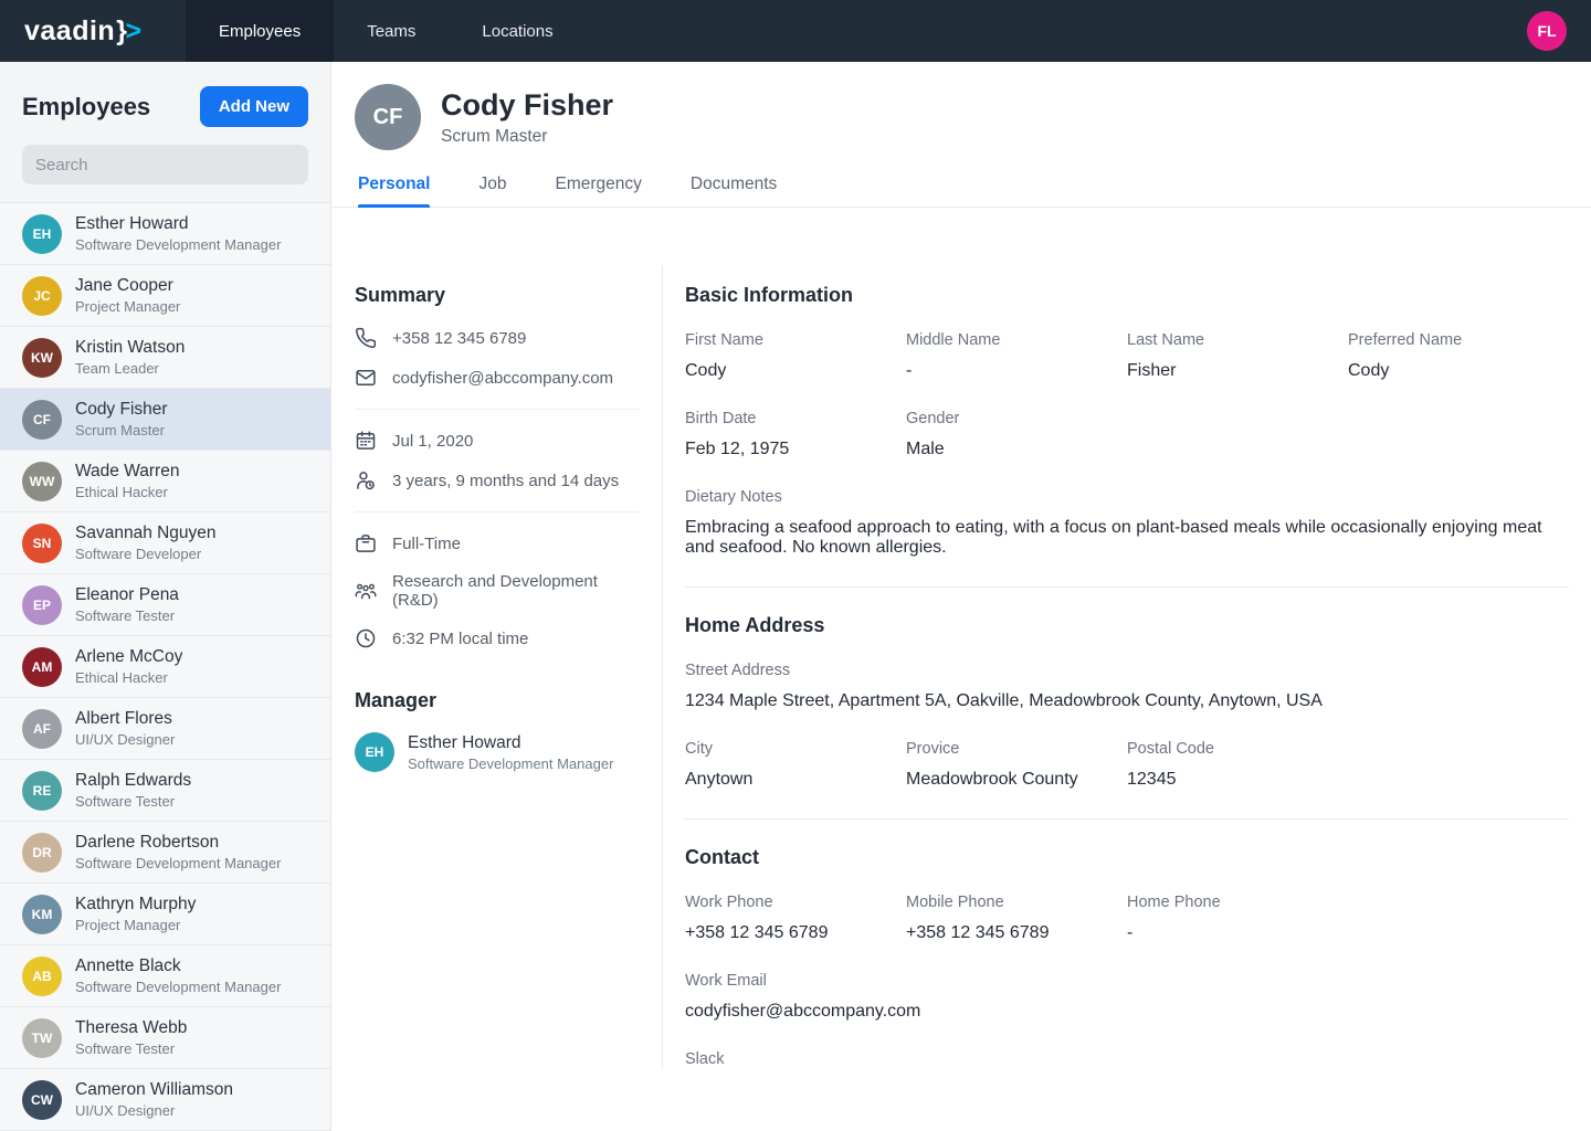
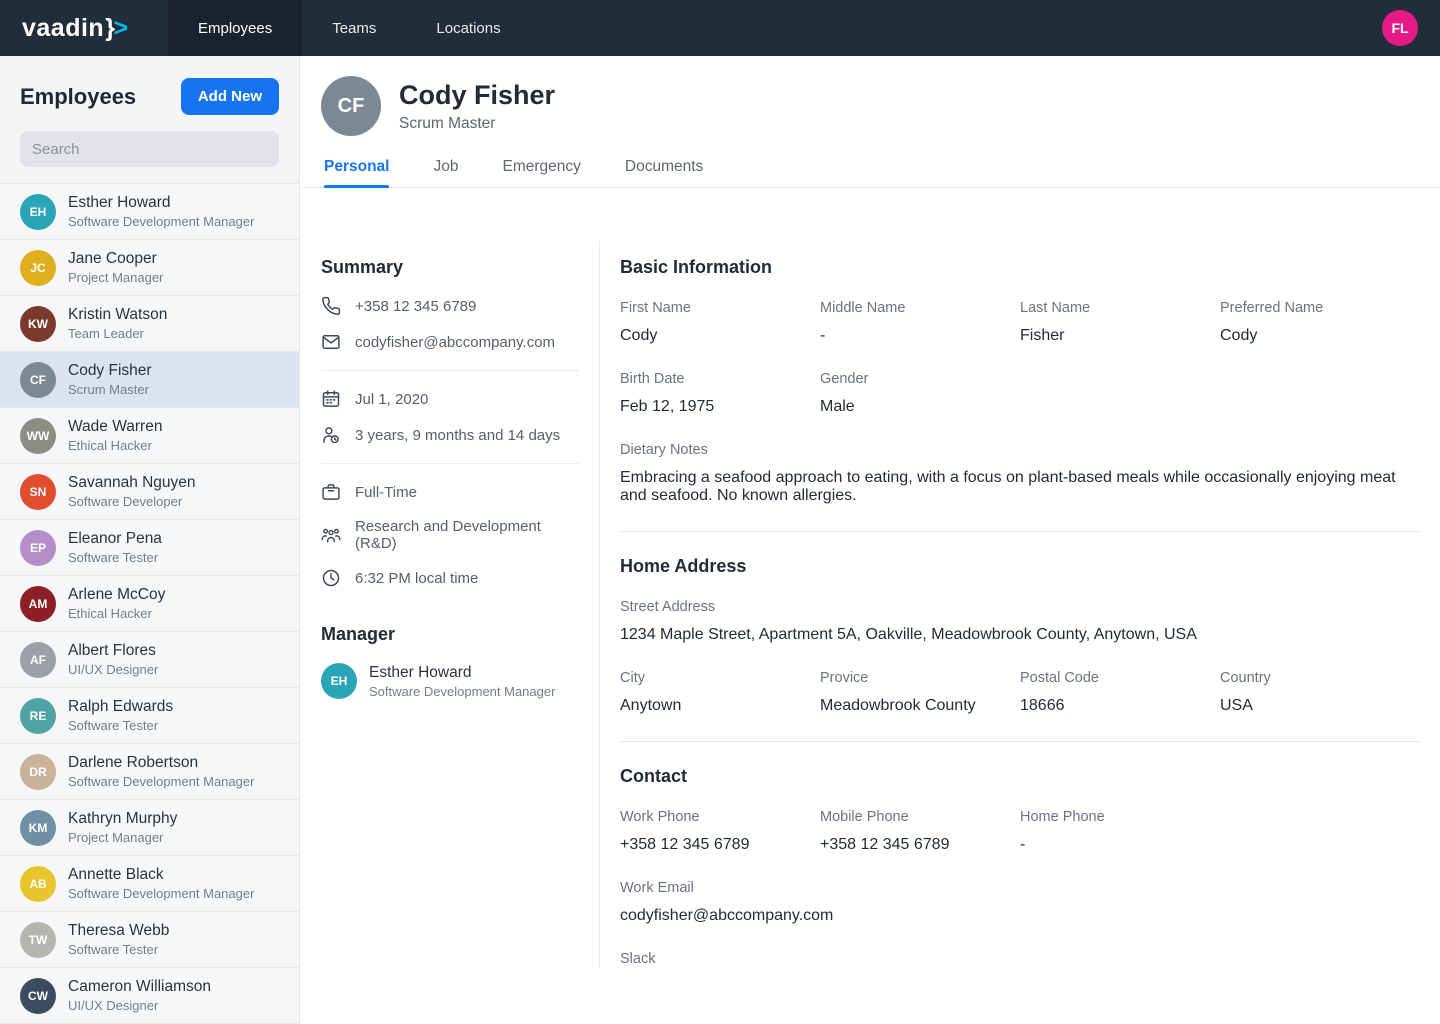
  vaadin
  }
  >
  Employees
  Teams
  Locations
  FL
  Employees
  Add New
  Search
  EH
  Esther Howard
  Software Development Manager
  JC
  Jane Cooper
  Project Manager
  KW
  Kristin Watson
  Team Leader
  CF
  Cody Fisher
  Scrum Master
  WW
  Wade Warren
  Ethical Hacker
  SN
  Savannah Nguyen
  Software Developer
  EP
  Eleanor Pena
  Software Tester
  AM
  Arlene McCoy
  Ethical Hacker
  AF
  Albert Flores
  UI/UX Designer
  RE
  Ralph Edwards
  Software Tester
  DR
  Darlene Robertson
  Software Development Manager
  KM
  Kathryn Murphy
  Project Manager
  AB
  Annette Black
  Software Development Manager
  TW
  Theresa Webb
  Software Tester
  CW
  Cameron Williamson
  UI/UX Designer
  CF
  Cody Fisher
  Scrum Master
  Personal
  Job
  Emergency
  Documents
  Summary
  +358 12 345 6789
  codyfisher@abccompany.com
  Jul 1, 2020
  3 years, 9 months and 14 days
  Full-Time
  Research and Development (R&D)
  6:32 PM local time
  Manager
  EH
  Esther Howard
  Software Development Manager
  Basic Information
  First Name
  Cody
  Middle Name
  -
  Last Name
  Fisher
  Preferred Name
  Cody
  Birth Date
  Feb 12, 1975
  Gender
  Male
  Dietary Notes
  Embracing a seafood approach to eating, with a focus on plant-based meals while occasionally enjoying meat and seafood. No known allergies.
  Home Address
  Street Address
  1234 Maple Street, Apartment 5A, Oakville, Meadowbrook County, Anytown, USA
  City
  Anytown
  Provice
  Meadowbrook County
  Postal Code
- 12345
+ 18666
+ Country
+ USA
  Contact
  Work Phone
  +358 12 345 6789
  Mobile Phone
  +358 12 345 6789
  Home Phone
  -
  Work Email
  codyfisher@abccompany.com
  Slack
